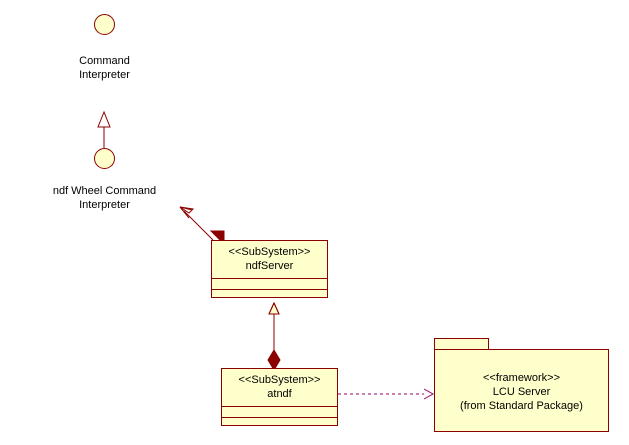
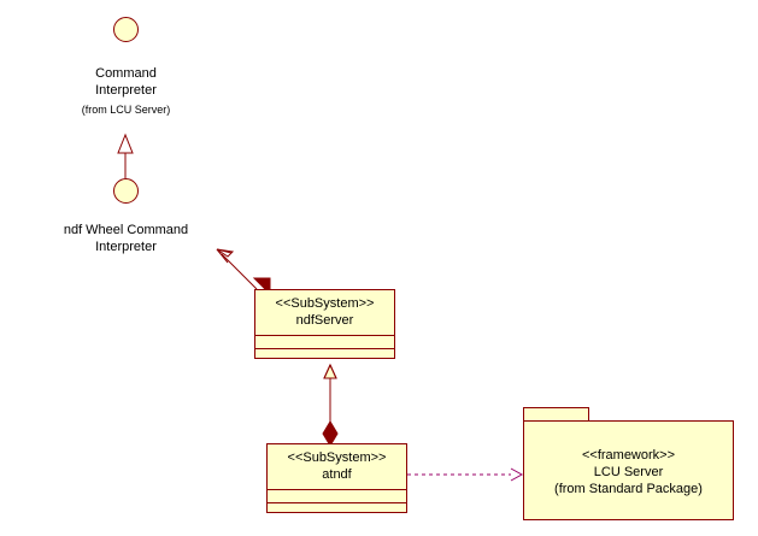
  Command
  Interpreter
+ (from LCU Server)
  ndf Wheel Command
  Interpreter
  <<SubSystem>>
  ndfServer
  <<SubSystem>>
  atndf
  <<framework>>
  LCU Server
  (from Standard Package)
